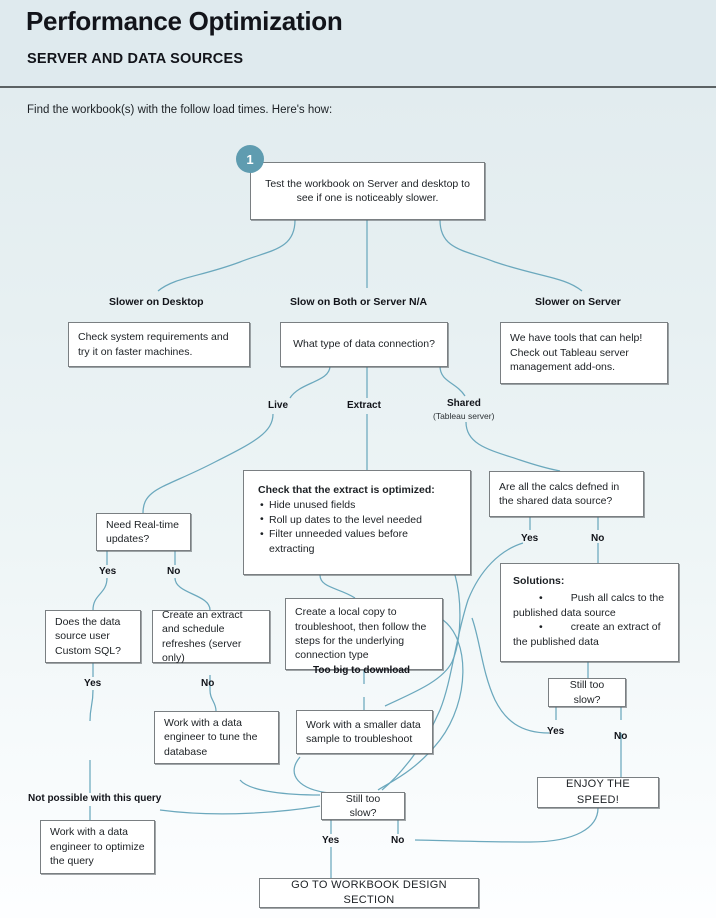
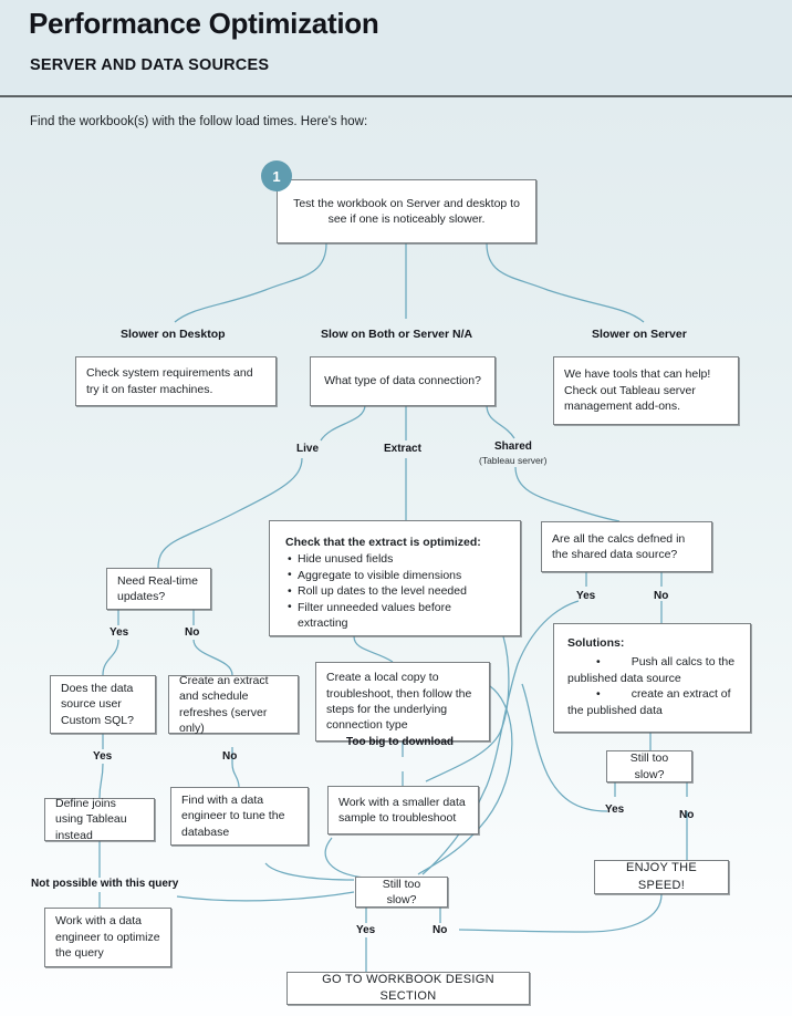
  Performance Optimization
  SERVER AND DATA SOURCES
  Find the workbook(s) with the follow load times. Here's how:
  1
  Test the workbook on Server and desktop to see if one is noticeably slower.
  Slower on Desktop
  Slow on Both or Server N/A
  Slower on Server
  Check system requirements and try it on faster machines.
  What type of data connection?
  We have tools that can help! Check out Tableau server management add-ons.
  Live
  Extract
  Shared
  (Tableau server)
  Check that the extract is optimized:
  Hide unused fields
+ Aggregate to visible dimensions
  Roll up dates to the level needed
  Filter unneeded values before extracting
  Need Real-time updates?
  Are all the calcs defned in the shared data source?
  Yes
  No
  Yes
  No
  Solutions:
  • Push all calcs to the published data source
  • create an extract of the published data
  Does the data source user Custom SQL?
  Create an extract and schedule refreshes (server only)
  Create a local copy to troubleshoot, then follow the steps for the underlying connection type
  Yes
  No
  Too big to download
  Still too slow?
+ Define joins using Tableau instead
- Work with a data engineer to tune the database
+ Find with a data engineer to tune the database
  Work with a smaller data sample to troubleshoot
  Yes
  No
  Not possible with this query
  Still too slow?
  ENJOY THE SPEED!
  Work with a data engineer to optimize the query
  Yes
  No
  GO TO WORKBOOK DESIGN SECTION
